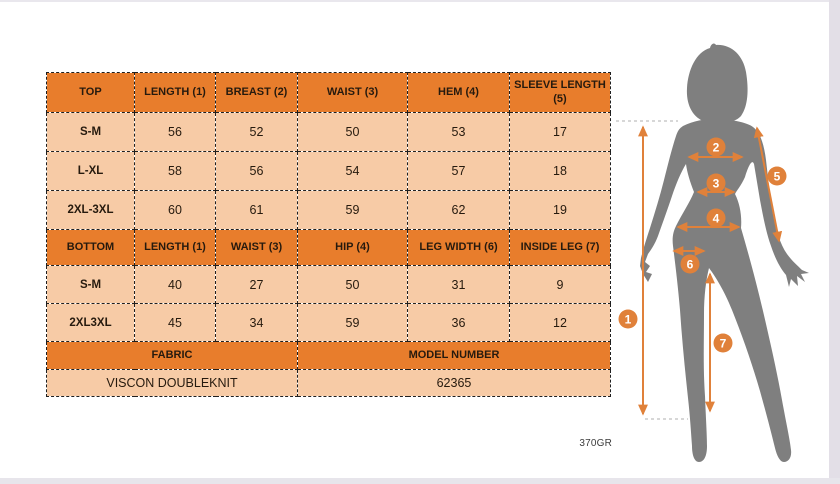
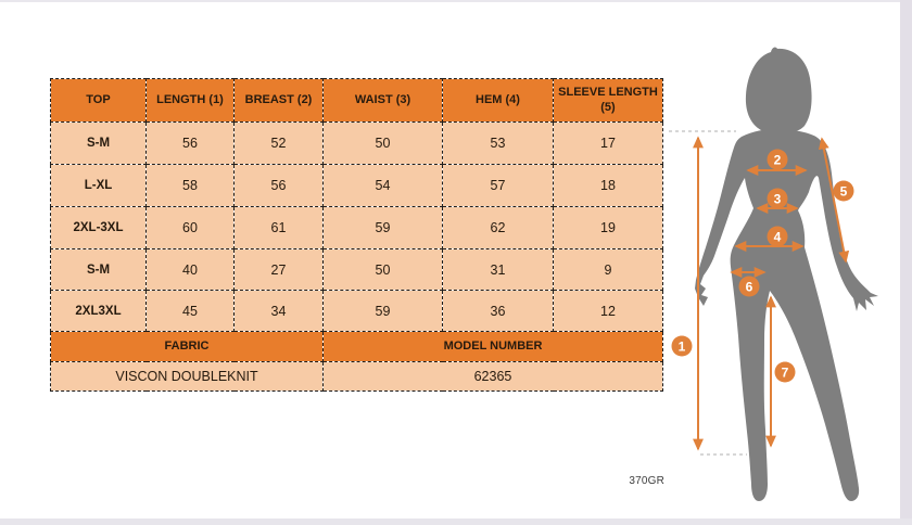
  TOP	LENGTH (1)	BREAST (2)	WAIST (3)	HEM (4)	SLEEVE LENGTH (5)
  S-M	56	52	50	53	17
  L-XL	58	56	54	57	18
  2XL-3XL	60	61	59	62	19
- BOTTOM	LENGTH (1)	WAIST (3)	HIP (4)	LEG WIDTH (6)	INSIDE LEG (7)
  S-M	40	27	50	31	9
  2XL3XL	45	34	59	36	12
  FABRIC	MODEL NUMBER
  VISCON DOUBLEKNIT	62365
  370GR
  1
  2
  3
  4
  5
  6
  7
